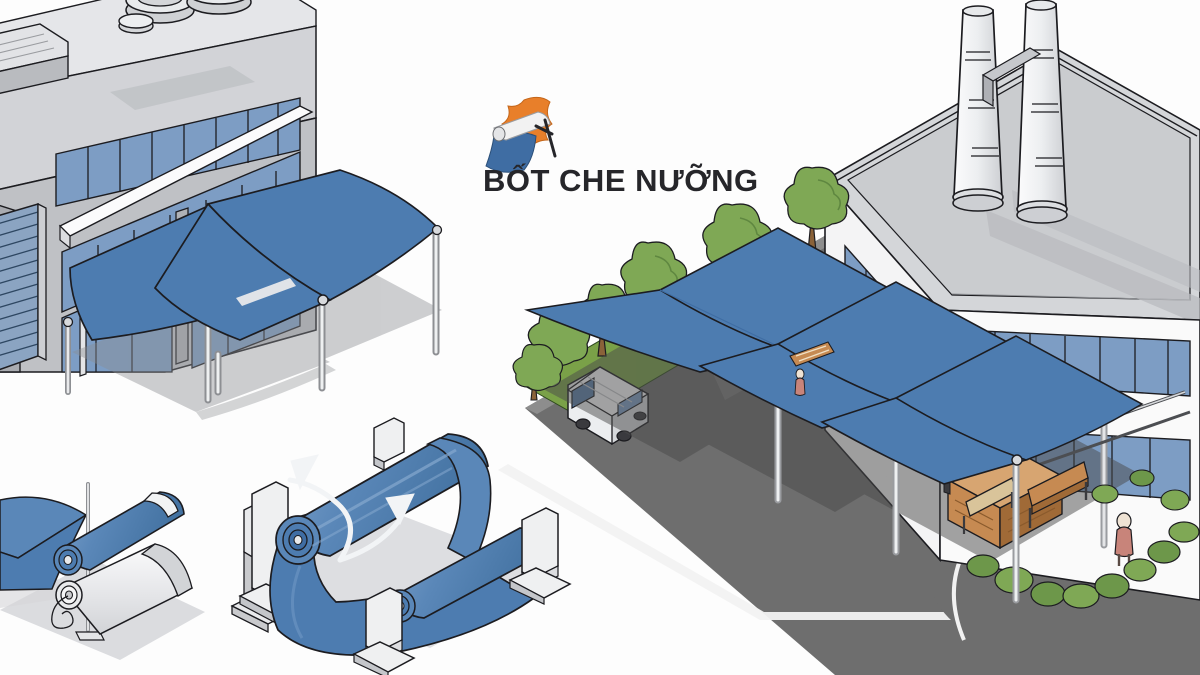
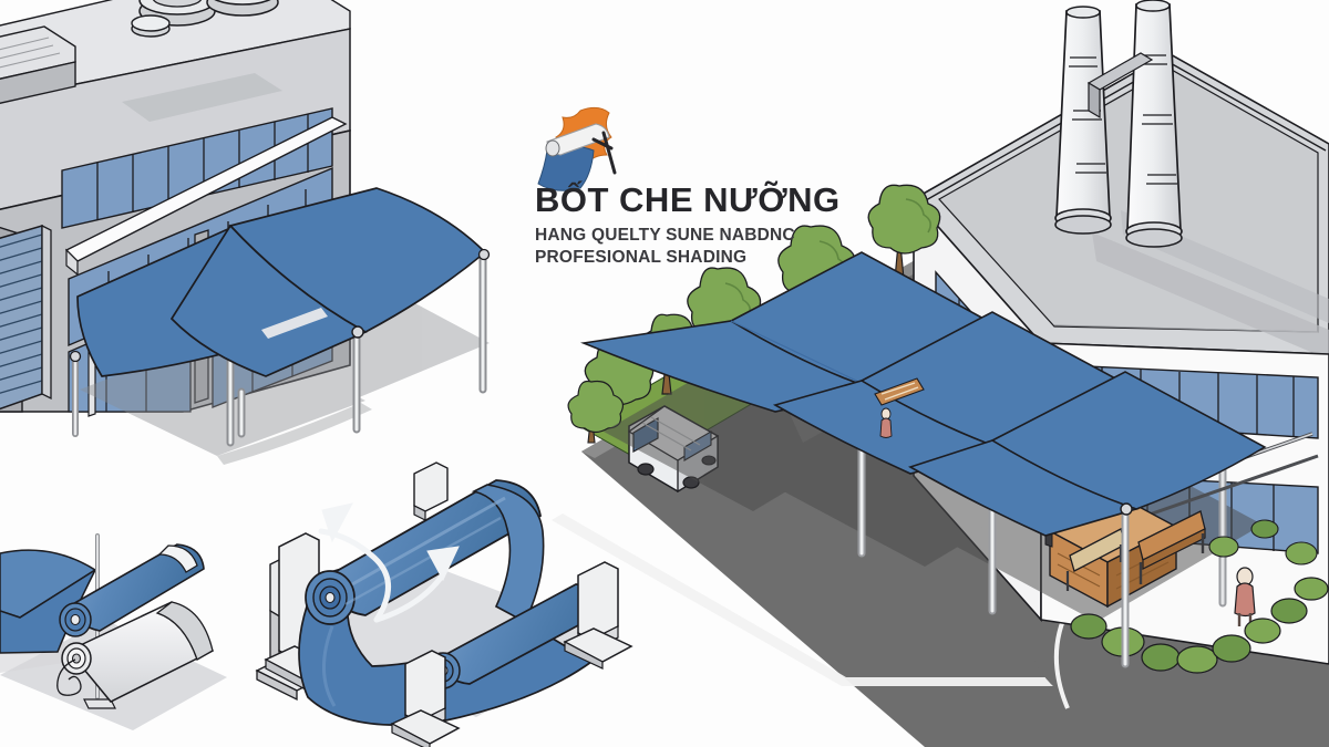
  BỐT CHE NƯỠNG
+ HANG QUELTY SUNE NABDNC
+ PROFESIONAL SHADING
